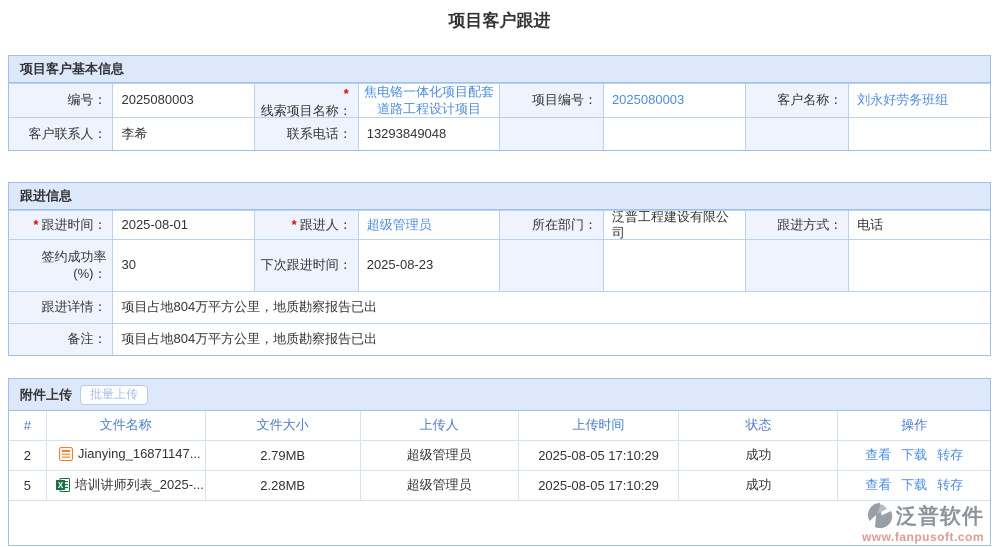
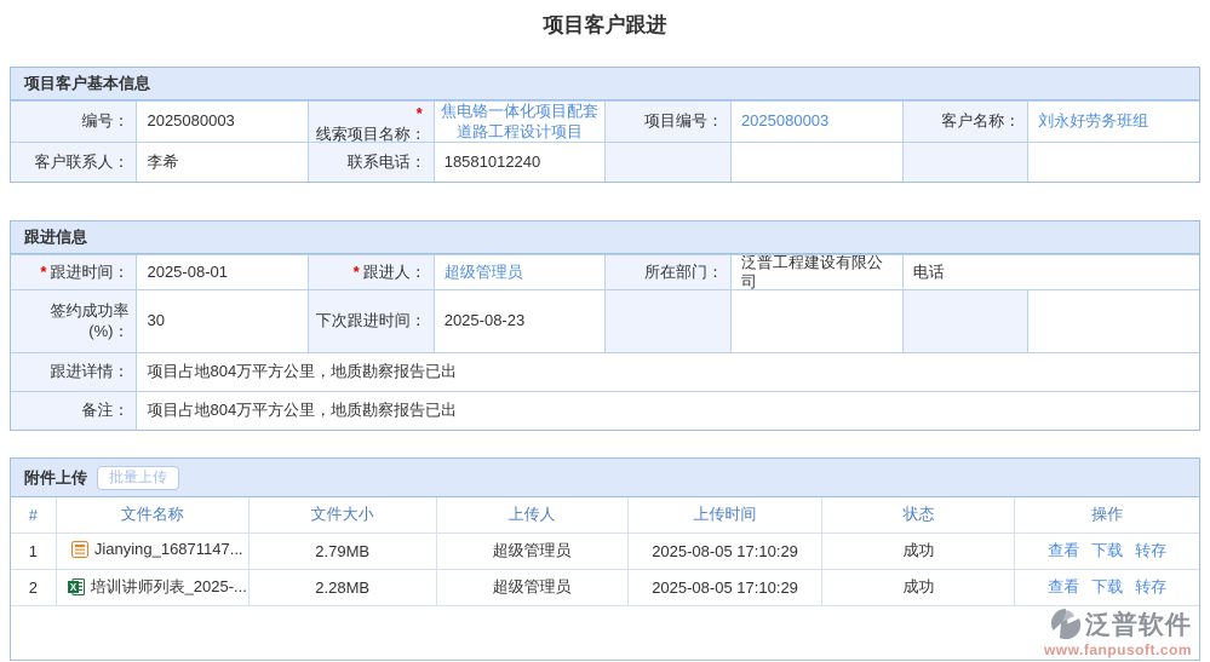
  项目客户跟进
  项目客户基本信息
  编号：
  2025080003
  *
  线索项目名称：
  焦电铬一体化项目配套道路工程设计项目
  项目编号：
  2025080003
  客户名称：
  刘永好劳务班组
  客户联系人：
  李希
  联系电话：
- 13293849048
+ 18581012240
  跟进信息
  *
  跟进时间：
  2025-08-01
  *
  跟进人：
  超级管理员
  所在部门：
  泛普工程建设有限公司
- 跟进方式：
  电话
  签约成功率(%)：
  30
  下次跟进时间：
  2025-08-23
  跟进详情：
  项目占地804万平方公里，地质勘察报告已出
  备注：
  项目占地804万平方公里，地质勘察报告已出
  附件上传
  批量上传
  #	文件名称	文件大小	上传人	上传时间	状态	操作
- 2	Jianying_16871147...	2.79MB	超级管理员	2025-08-05 17:10:29	成功	查看 下载 转存
+ 1	Jianying_16871147...	2.79MB	超级管理员	2025-08-05 17:10:29	成功	查看 下载 转存
- 5	X 培训讲师列表_2025-...	2.28MB	超级管理员	2025-08-05 17:10:29	成功	查看 下载 转存
+ 2	X 培训讲师列表_2025-...	2.28MB	超级管理员	2025-08-05 17:10:29	成功	查看 下载 转存
  泛普软件
  www.fanpusoft.com
